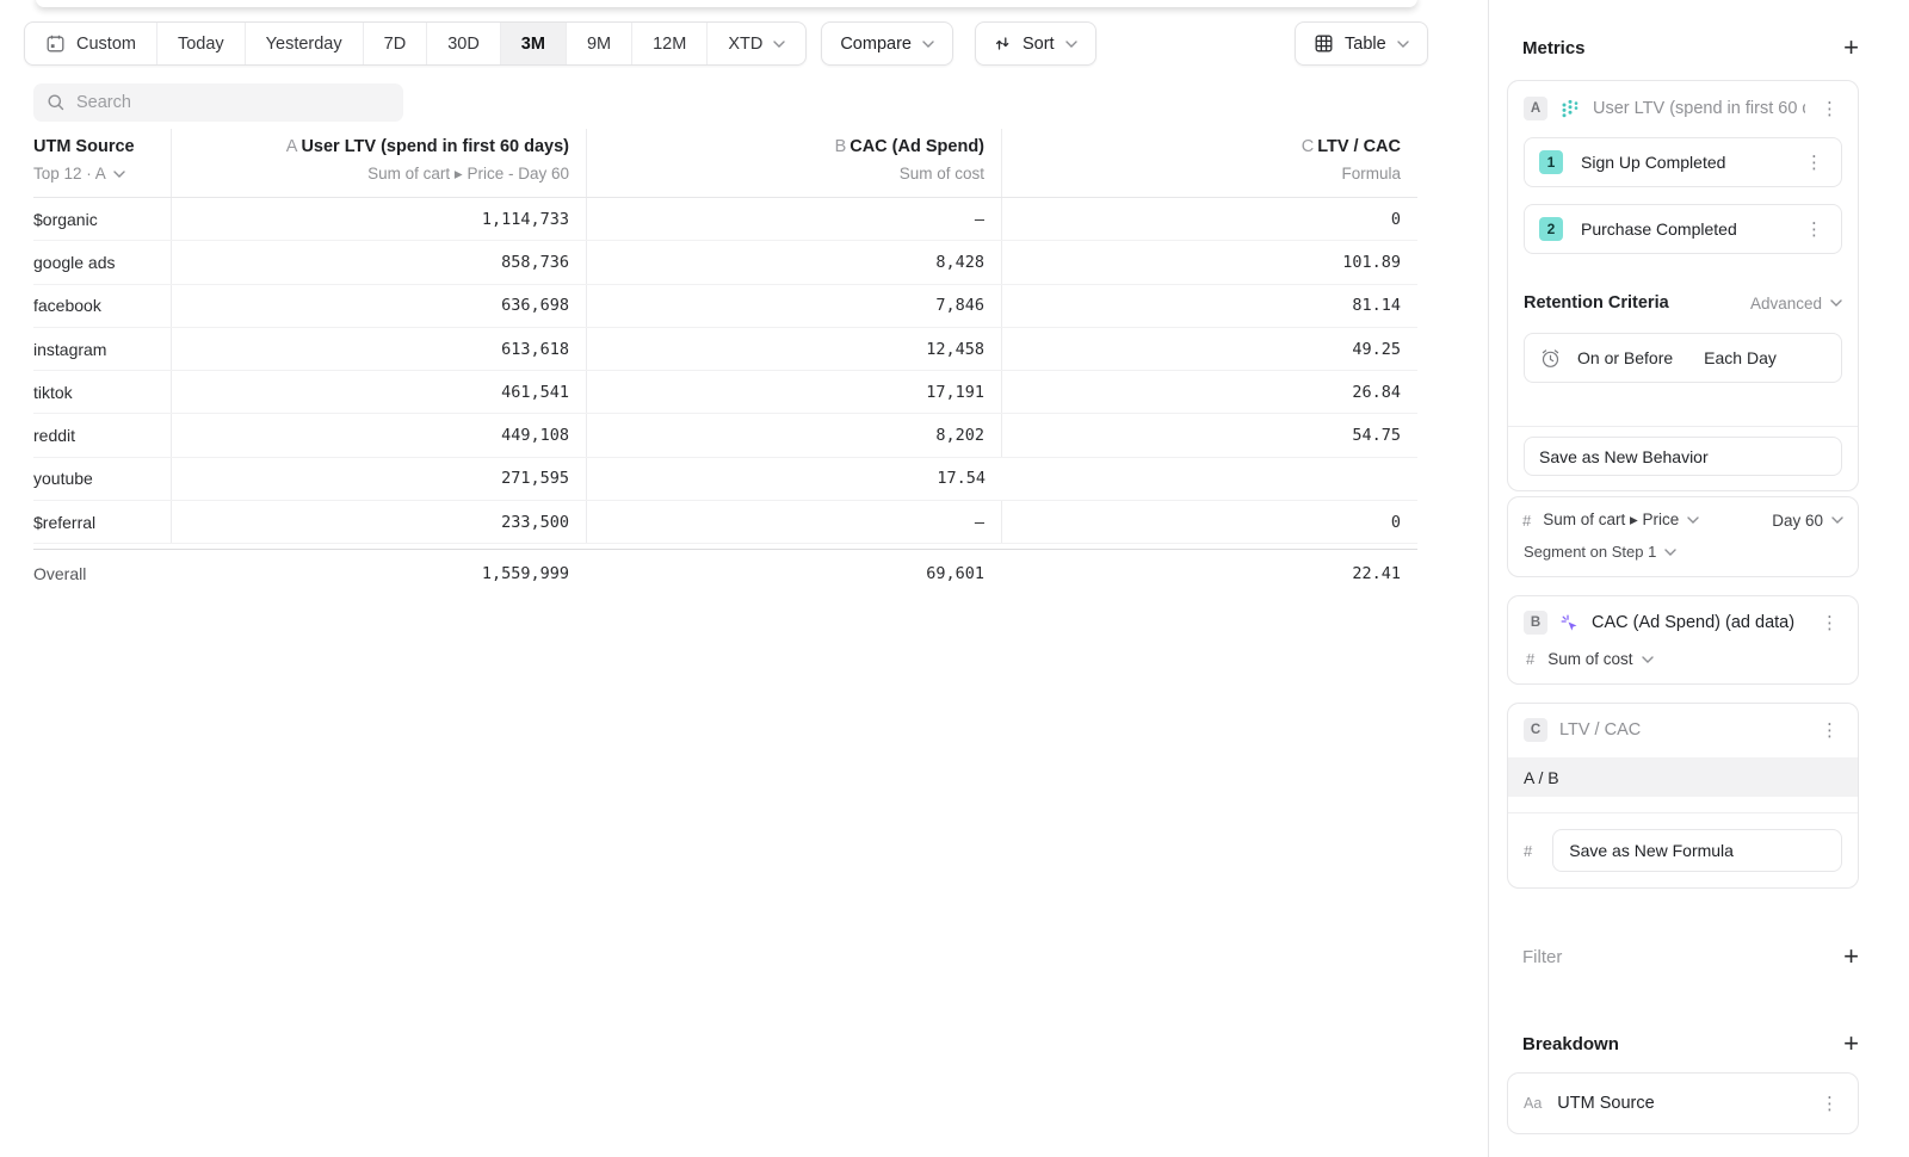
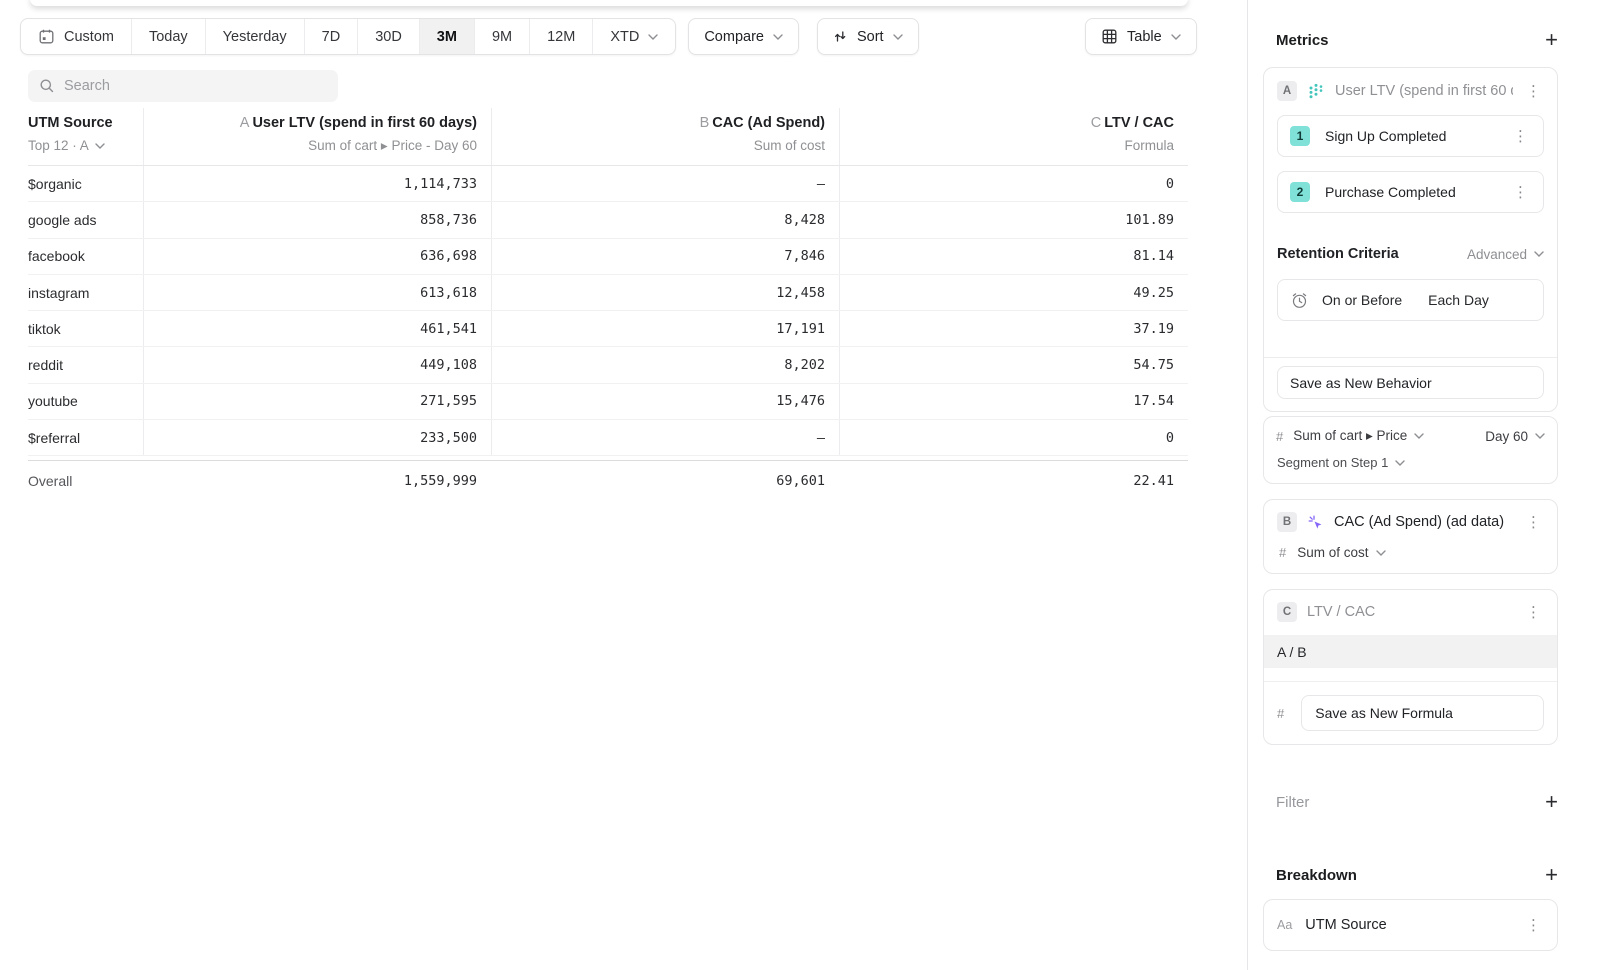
  Custom
  Today
  Yesterday
  7D
  30D
  3M
  9M
  12M
  XTD
  Compare
  Sort
  Table
  Search
  UTM Source
  Top 12 · A
  A User LTV (spend in first 60 days)
  Sum of cart ▸ Price - Day 60
  B CAC (Ad Spend)
  Sum of cost
  C LTV / CAC
  Formula
  $organic
  1,114,733
  –
  0
  google ads
  858,736
  8,428
  101.89
  facebook
  636,698
  7,846
  81.14
  instagram
  613,618
  12,458
  49.25
  tiktok
  461,541
  17,191
- 26.84
+ 37.19
  reddit
  449,108
  8,202
  54.75
  youtube
  271,595
+ 15,476
  17.54
  $referral
  233,500
  –
  0
  Overall
  1,559,999
  69,601
  22.41
  Metrics
  +
  A
  User LTV (spend in first 60
  ⋮
  1
  Sign Up Completed
  ⋮
  2
  Purchase Completed
  ⋮
  Retention Criteria
  Advanced
  On or Before
  Each Day
  Save as New Behavior
  #
  Sum of cart ▸ Price
  Day 60
  Segment on Step 1
  B
  CAC (Ad Spend) (ad data)
  ⋮
  #
  Sum of cost
  C
  LTV / CAC
  ⋮
  A / B
  #
  Save as New Formula
  Filter
  +
  Breakdown
  +
  Aa
  UTM Source
  ⋮
